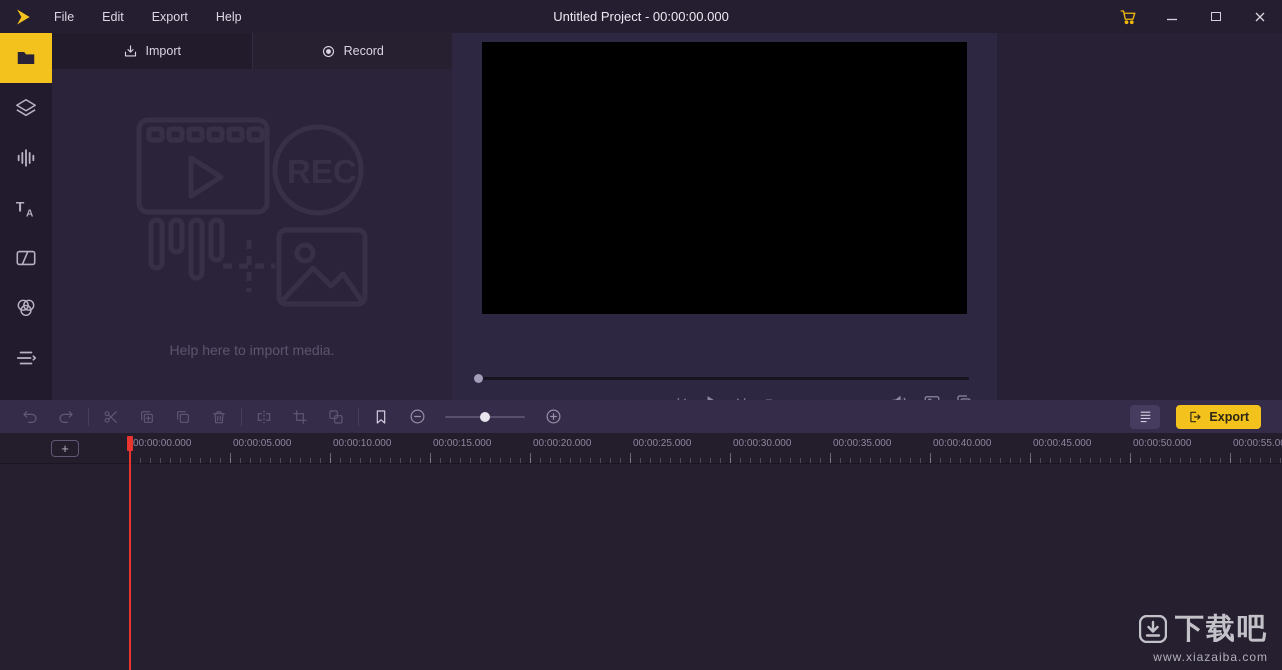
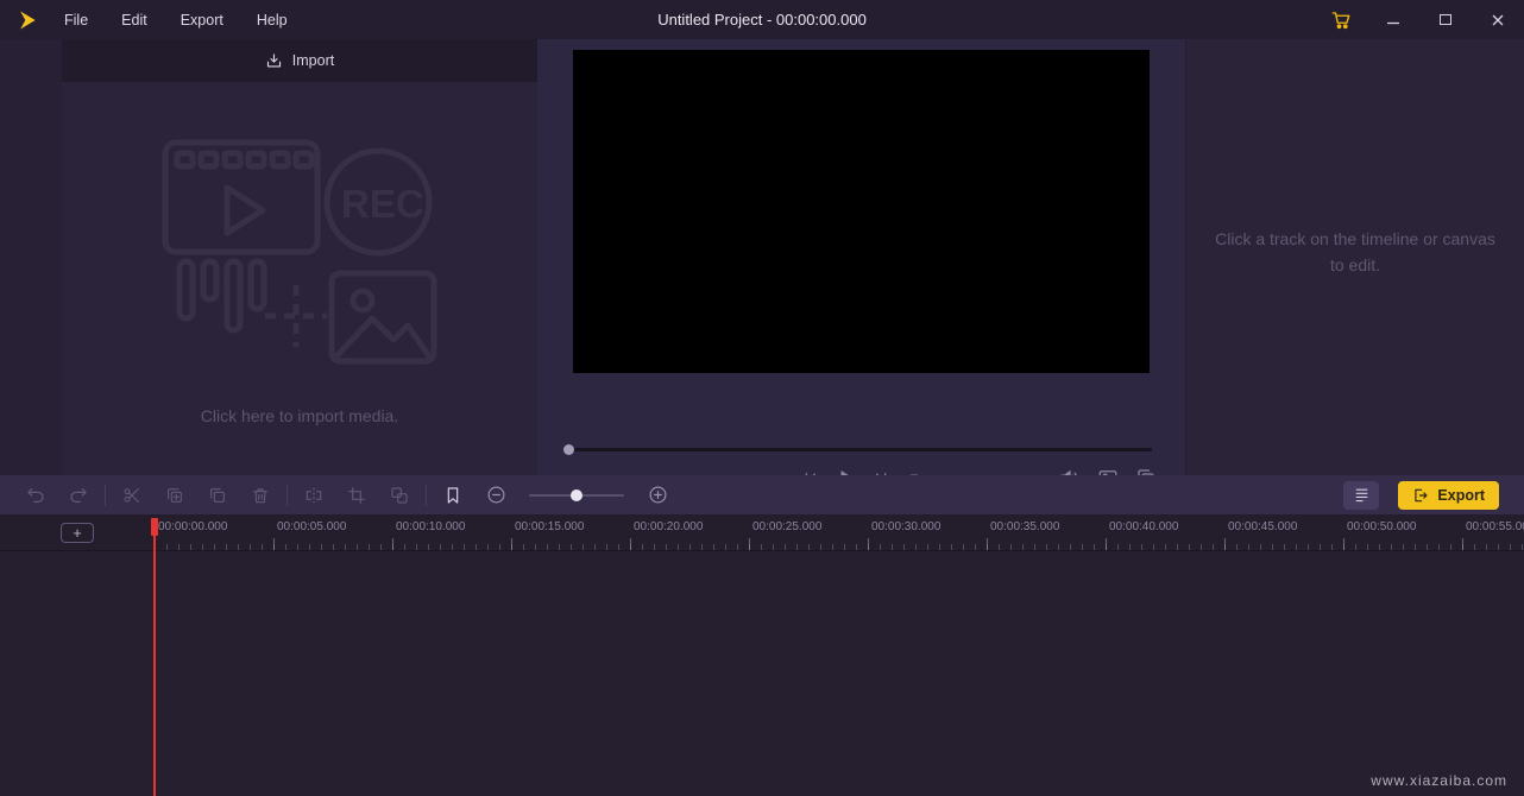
  File
  Edit
  Export
  Help
  Untitled Project - 00:00:00.000
- T
- A
  Import
- Record
- Help here to import media.
+ Click here to import media.
+ Click a track on the timeline or canvas to edit.
  Export
  +
  00:00:00.000
  00:00:05.000
  00:00:10.000
  00:00:15.000
  00:00:20.000
  00:00:25.000
  00:00:30.000
  00:00:35.000
  00:00:40.000
  00:00:45.000
  00:00:50.000
  00:00:55.0
- 下载吧
  www.xiazaiba.com
